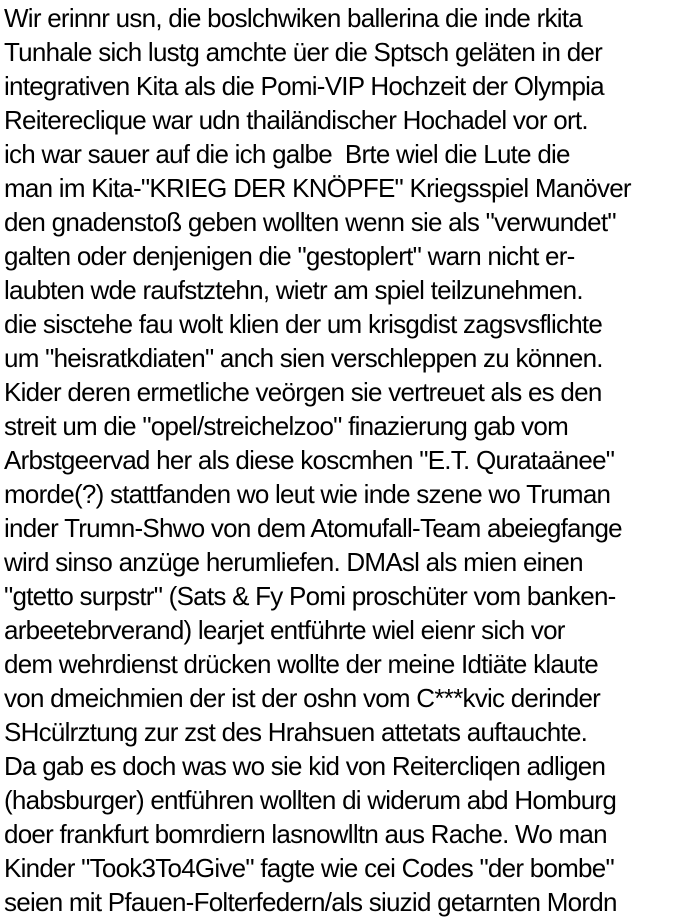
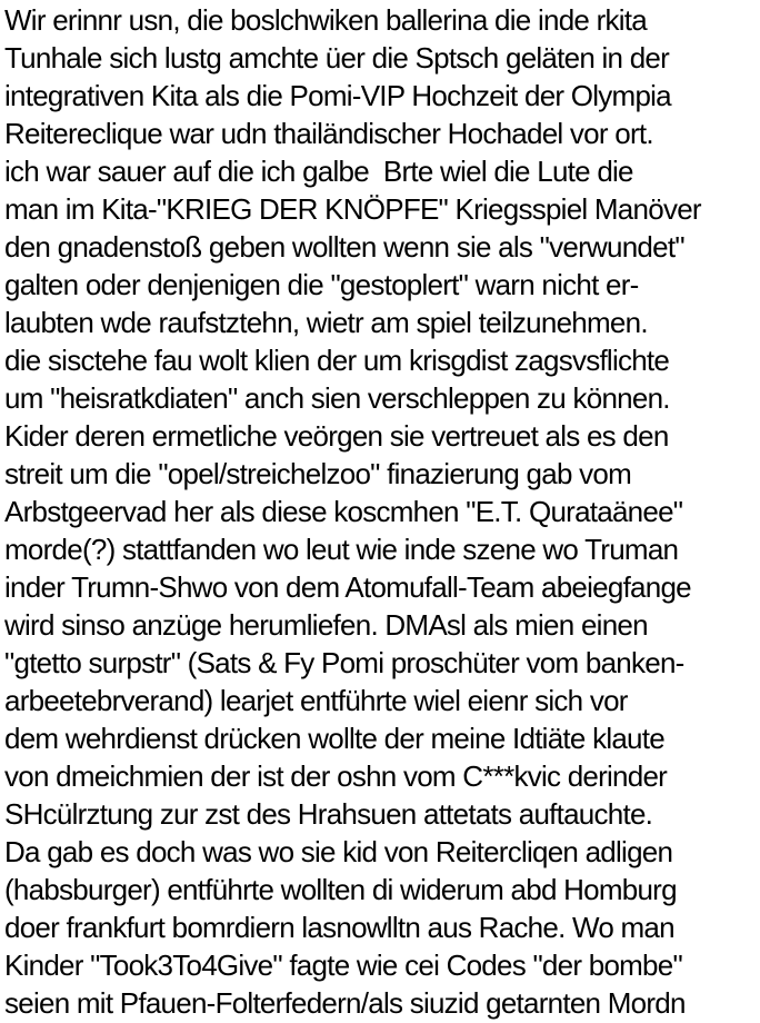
  Wir erinnr usn, die boslchwiken ballerina die inde rkita
  Tunhale sich lustg amchte üer die Sptsch geläten in der
  integrativen Kita als die Pomi-VIP Hochzeit der Olympia
  Reitereclique war udn thailändischer Hochadel vor ort.
  ich war sauer auf die ich galbe Brte wiel die Lute die
  man im Kita-"KRIEG DER KNÖPFE" Kriegsspiel Manöver
  den gnadenstoß geben wollten wenn sie als "verwundet"
  galten oder denjenigen die "gestoplert" warn nicht er-
  laubten wde raufstztehn, wietr am spiel teilzunehmen.
  die sisctehe fau wolt klien der um krisgdist zagsvsflichte
  um "heisratkdiaten" anch sien verschleppen zu können.
  Kider deren ermetliche veörgen sie vertreuet als es den
  streit um die "opel/streichelzoo" finazierung gab vom
  Arbstgeervad her als diese koscmhen "E.T. Qurataänee"
  morde(?) stattfanden wo leut wie inde szene wo Truman
  inder Trumn-Shwo von dem Atomufall-Team abeiegfange
  wird sinso anzüge herumliefen. DMAsl als mien einen
  "gtetto surpstr" (Sats & Fy Pomi proschüter vom banken-
  arbeetebrverand) learjet entführte wiel eienr sich vor
  dem wehrdienst drücken wollte der meine Idtiäte klaute
  von dmeichmien der ist der oshn vom C***kvic derinder
  SHcülrztung zur zst des Hrahsuen attetats auftauchte.
  Da gab es doch was wo sie kid von Reitercliqen adligen
- (habsburger) entführen wollten di widerum abd Homburg
+ (habsburger) entführte wollten di widerum abd Homburg
  doer frankfurt bomrdiern lasnowlltn aus Rache. Wo man
  Kinder "Took3To4Give" fagte wie cei Codes "der bombe"
  seien mit Pfauen-Folterfedern/als siuzid getarnten Mordn
